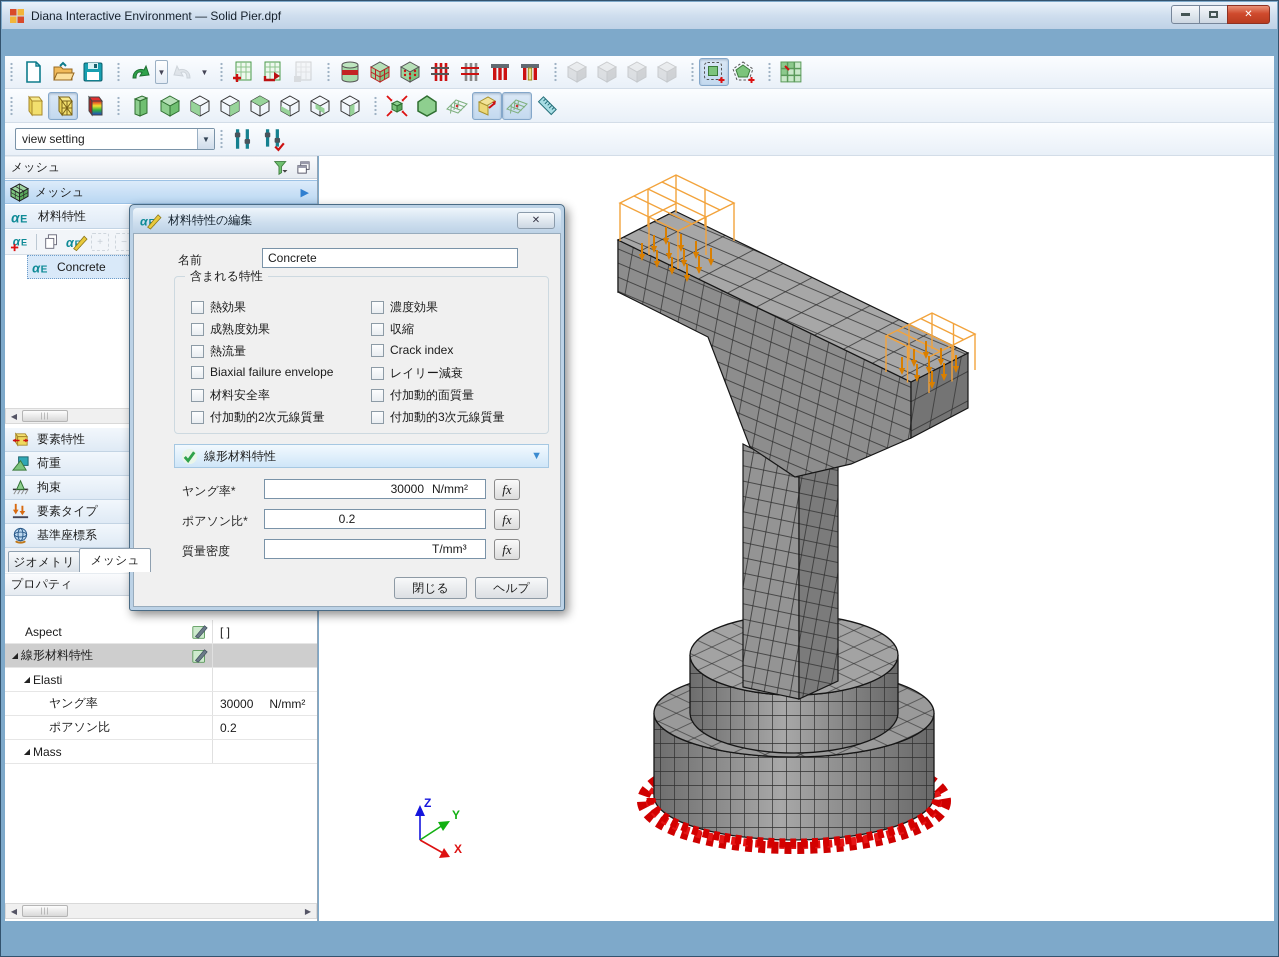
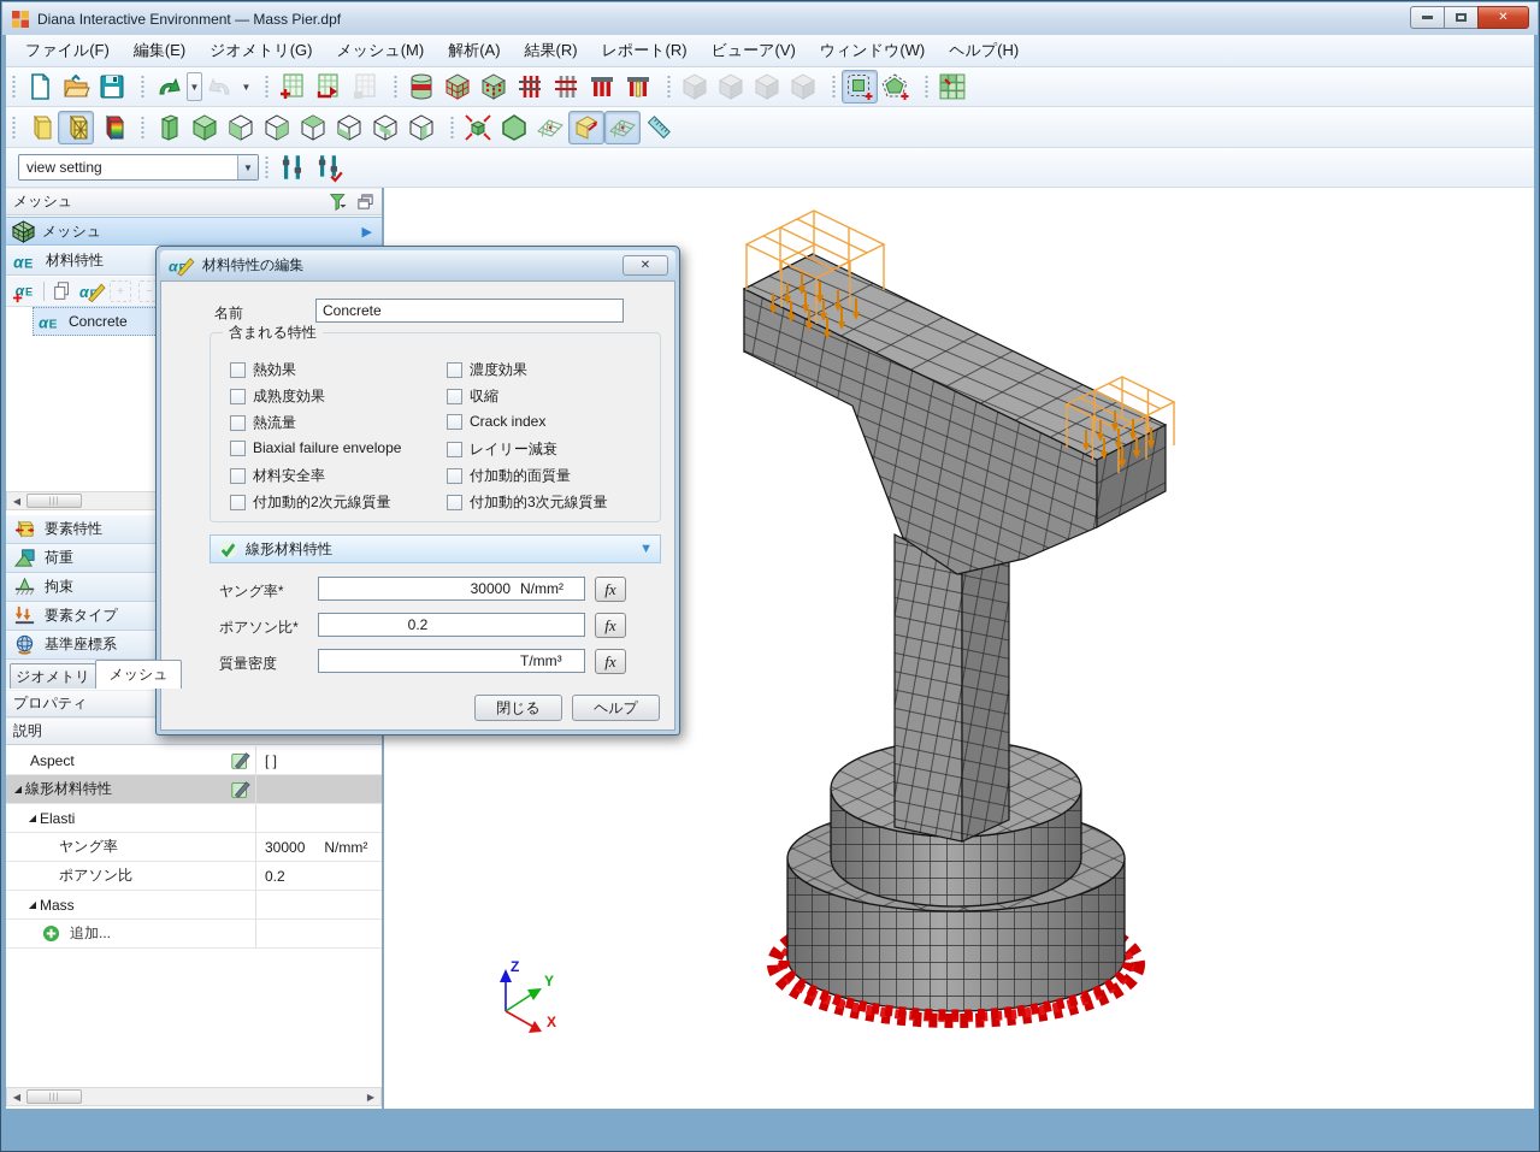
- Diana Interactive Environment — Solid Pier.dpf
+ Diana Interactive Environment — Mass Pier.dpf
  ✕
+ ファイル(F)
+ 編集(E)
+ ジオメトリ(G)
+ メッシュ(M)
+ 解析(A)
+ 結果(R)
+ レポート(R)
+ ビューア(V)
+ ウィンドウ(W)
+ ヘルプ(H)
  ▼
  ▼
  view setting
  ▼
  メッシュ
  メッシュ
  ▶
  材料特性
  +
  −
  Concrete
  ◀
  要素特性
  荷重
  拘束
  要素タイプ
  基準座標系
  ジオメトリ
  メッシュ
  プロパティ
+ 説明
  Aspect
  [ ]
  ◢
  線形材料特性
  ◢
  Elasti
  ヤング率
  30000
  N/mm²
  ポアソン比
  0.2
  ◢
  Mass
+ 追加...
  ◀
  ▶
  Z
  Y
  X
  材料特性の編集
  ✕
  名前
  Concrete
  含まれる特性
  熱効果
  成熟度効果
  熱流量
  Biaxial failure envelope
  材料安全率
  付加動的2次元線質量
  濃度効果
  収縮
  Crack index
  レイリー減衰
  付加動的面質量
  付加動的3次元線質量
  線形材料特性
  ▼
  ヤング率*
  30000
  N/mm²
  fx
  ポアソン比*
  0.2
  fx
  質量密度
  T/mm³
  fx
  閉じる
  ヘルプ
